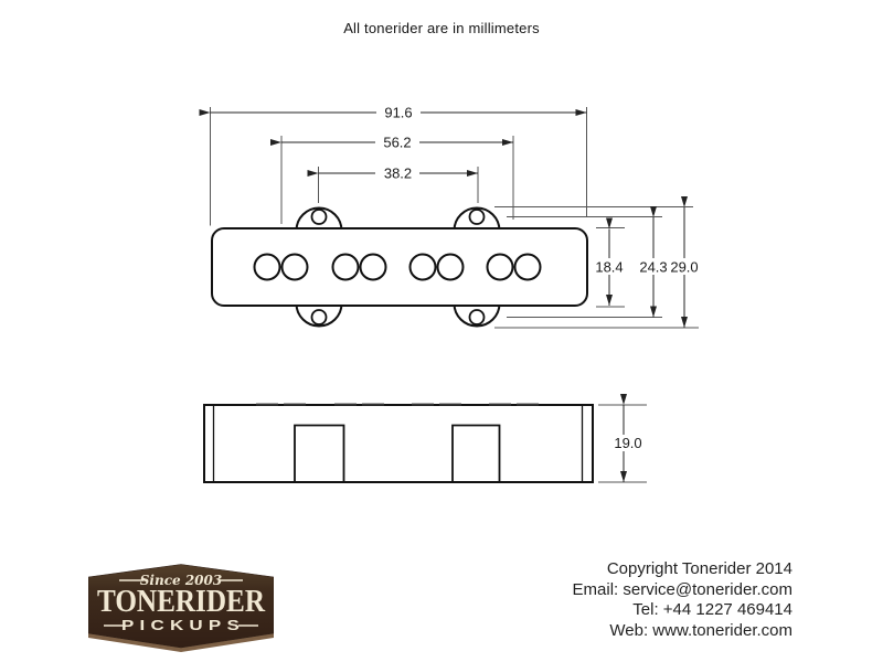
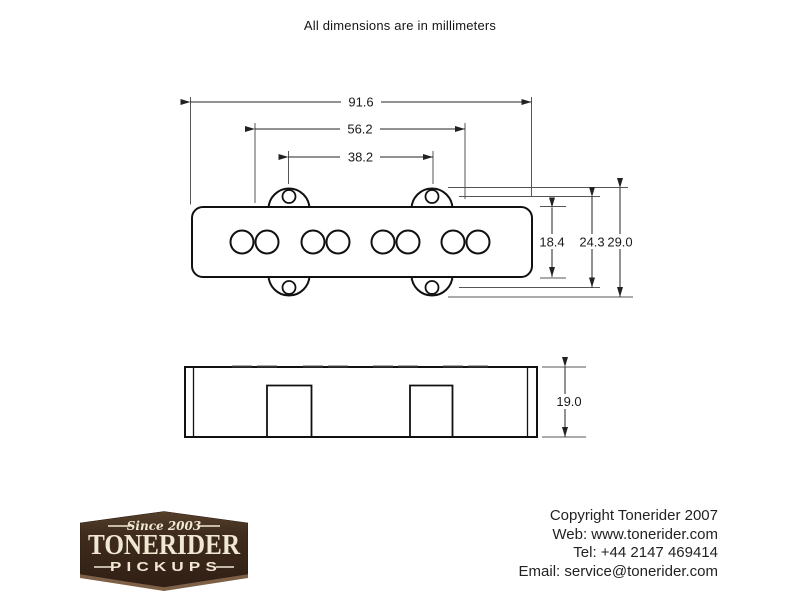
- All tonerider are in millimeters
+ All dimensions are in millimeters
  91.6
  56.2
  38.2
  18.4
  24.3
  29.0
  19.0
  Since 2003
  TONERIDER
  PICKUPS
- Copyright Tonerider 2014
+ Copyright Tonerider 2007
- Email: service@tonerider.com
+ Web: www.tonerider.com
- Tel: +44 1227 469414
+ Tel: +44 2147 469414
- Web: www.tonerider.com
+ Email: service@tonerider.com
